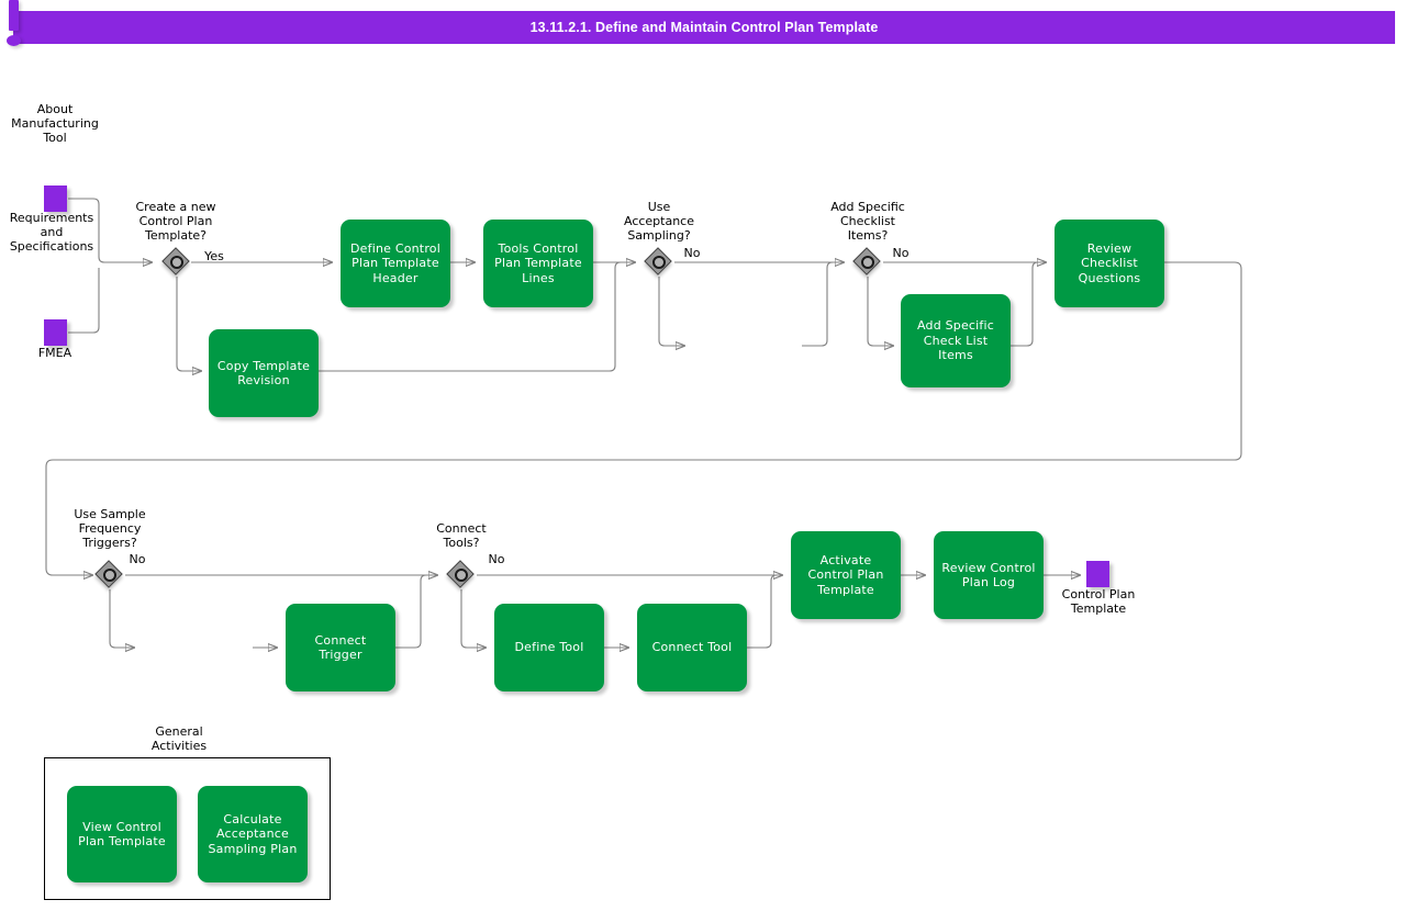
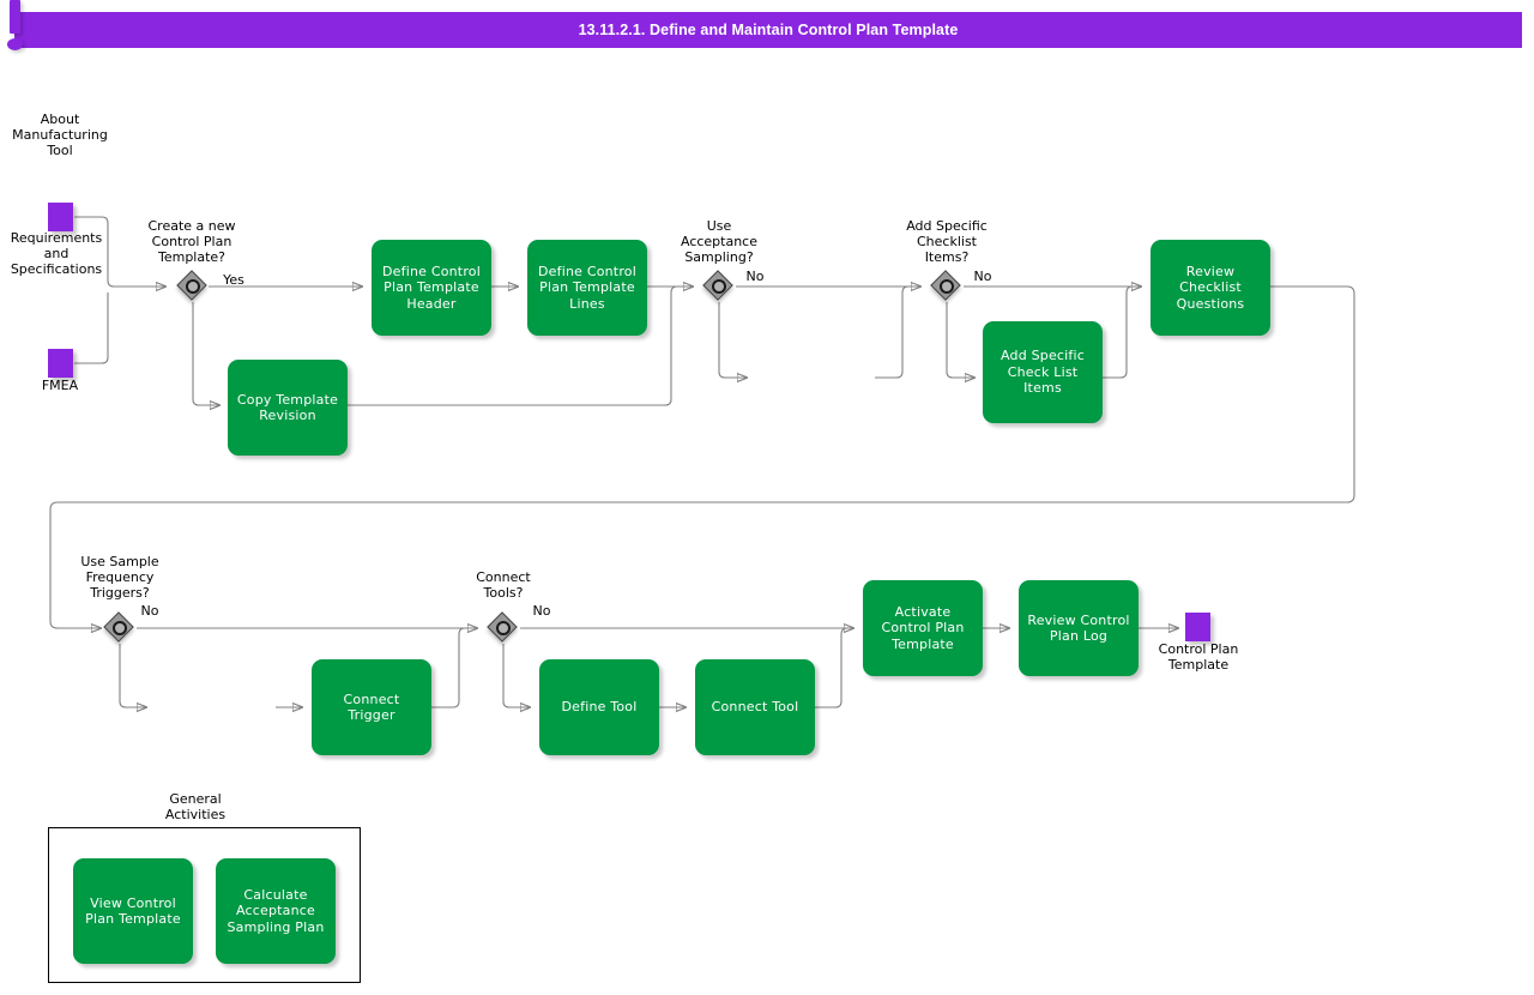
  13.11.2.1. Define and Maintain Control Plan Template
  About
  Manufacturing
  Tool
  Requirements
  and
  Specifications
  FMEA
  Control Plan
  Template
  Create a new
  Control Plan
  Template?
  Yes
  Use
  Acceptance
  Sampling?
  No
  Add Specific
  Checklist
  Items?
  No
  Use Sample
  Frequency
  Triggers?
  No
  Connect
  Tools?
  No
  Define Control Plan Template Header
- Tools Control Plan Template Lines
+ Define Control Plan Template Lines
  Copy Template Revision
  Add Specific Check List Items
  Review Checklist Questions
  Connect Trigger
  Define Tool
  Connect Tool
  Activate Control Plan Template
  Review Control Plan Log
  General
  Activities
  View Control Plan Template
  Calculate Acceptance Sampling Plan
